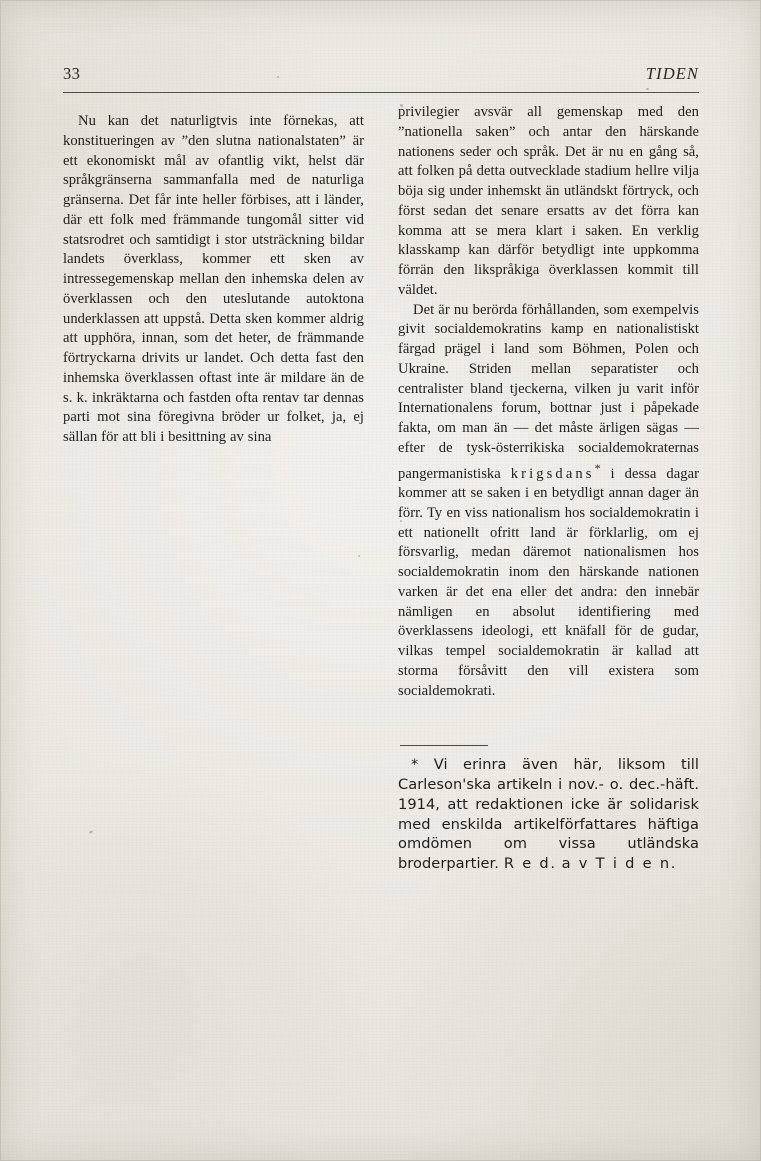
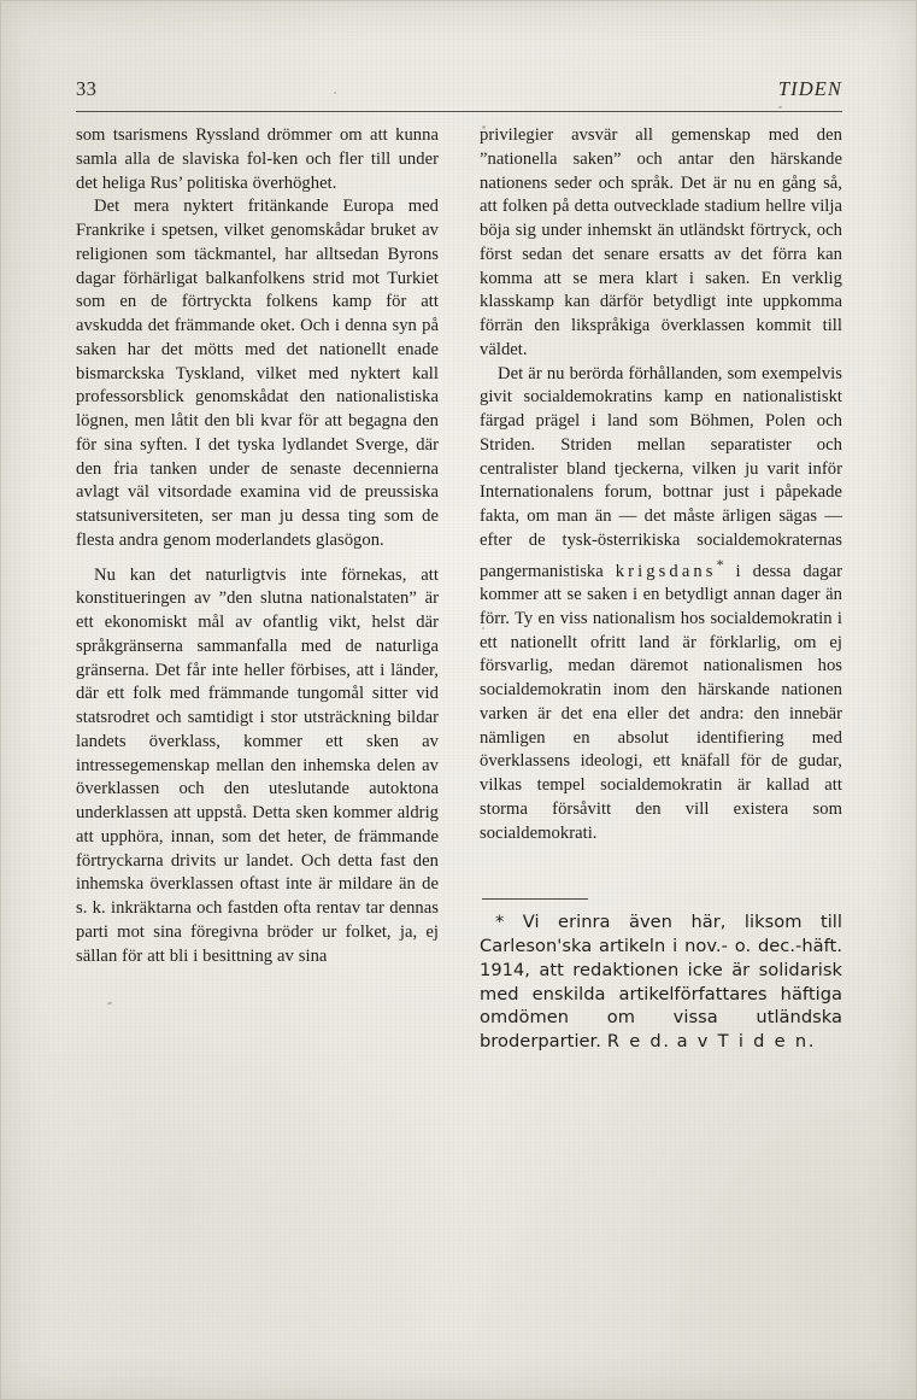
  33
  TIDEN
+ som tsarismens Ryssland drömmer om att kunna samla alla de slaviska fol-ken och fler till under det heliga Rus’ politiska överhöghet.
+ Det mera nyktert fritänkande Europa med Frankrike i spetsen, vilket genomskådar bruket av religionen som täckmantel, har alltsedan Byrons dagar förhärligat balkanfolkens strid mot Turkiet som en de förtryckta folkens kamp för att avskudda det främmande oket. Och i denna syn på saken har det mötts med det nationellt enade bismarckska Tyskland, vilket med nyktert kall professorsblick genomskådat den nationalistiska lögnen, men låtit den bli kvar för att begagna den för sina syften. I det tyska lydlandet Sverge, där den fria tanken under de senaste decennierna avlagt väl vitsordade examina vid de preussiska statsuniversiteten, ser man ju dessa ting som de flesta andra genom moderlandets glasögon.
  Nu kan det naturligtvis inte förnekas, att konstitueringen av ”den slutna nationalstaten” är ett ekonomiskt mål av ofantlig vikt, helst där språkgränserna sammanfalla med de naturliga gränserna. Det får inte heller förbises, att i länder, där ett folk med främmande tungomål sitter vid statsrodret och samtidigt i stor utsträckning bildar landets överklass, kommer ett sken av intressegemenskap mellan den inhemska delen av överklassen och den uteslutande autoktona underklassen att uppstå. Detta sken kommer aldrig att upphöra, innan, som det heter, de främmande förtryckarna drivits ur landet. Och detta fast den inhemska överklassen oftast inte är mildare än de s. k. inkräktarna och fastden ofta rentav tar dennas parti mot sina föregivna bröder ur folket, ja, ej sällan för att bli i besittning av sina
  privilegier avsvär all gemenskap med den ”nationella saken” och antar den härskande nationens seder och språk. Det är nu en gång så, att folken på detta outvecklade stadium hellre vilja böja sig under inhemskt än utländskt förtryck, och först sedan det senare ersatts av det förra kan komma att se mera klart i saken. En verklig klasskamp kan därför betydligt inte uppkomma förrän den likspråkiga överklassen kommit till väldet.
- Det är nu berörda förhållanden, som exempelvis givit socialdemokratins kamp en nationalistiskt färgad prägel i land som Böhmen, Polen och Ukraine. Striden mellan separatister och centralister bland tjeckerna, vilken ju varit inför Internationalens forum, bottnar just i påpekade fakta, om man än — det måste ärligen sägas — efter de tysk-österrikiska socialdemokraternas pangermanistiska krigsdans* i dessa dagar kommer att se saken i en betydligt annan dager än förr. Ty en viss nationalism hos socialdemokratin i ett nationellt ofritt land är förklarlig, om ej försvarlig, medan däremot nationalismen hos socialdemokratin inom den härskande nationen varken är det ena eller det andra: den innebär nämligen en absolut identifiering med överklassens ideologi, ett knäfall för de gudar, vilkas tempel socialdemokratin är kallad att storma försåvitt den vill existera som socialdemokrati.
+ Det är nu berörda förhållanden, som exempelvis givit socialdemokratins kamp en nationalistiskt färgad prägel i land som Böhmen, Polen och Striden. Striden mellan separatister och centralister bland tjeckerna, vilken ju varit inför Internationalens forum, bottnar just i påpekade fakta, om man än — det måste ärligen sägas — efter de tysk-österrikiska socialdemokraternas pangermanistiska krigsdans* i dessa dagar kommer att se saken i en betydligt annan dager än förr. Ty en viss nationalism hos socialdemokratin i ett nationellt ofritt land är förklarlig, om ej försvarlig, medan däremot nationalismen hos socialdemokratin inom den härskande nationen varken är det ena eller det andra: den innebär nämligen en absolut identifiering med överklassens ideologi, ett knäfall för de gudar, vilkas tempel socialdemokratin är kallad att storma försåvitt den vill existera som socialdemokrati.
  * Vi erinra även här, liksom till Carleson'ska artikeln i nov.- o. dec.-häft. 1914, att redaktionen icke är solidarisk med enskilda artikelförfattares häftiga omdömen om vissa utländska broderpartier. R e d. a v T i d e n.
